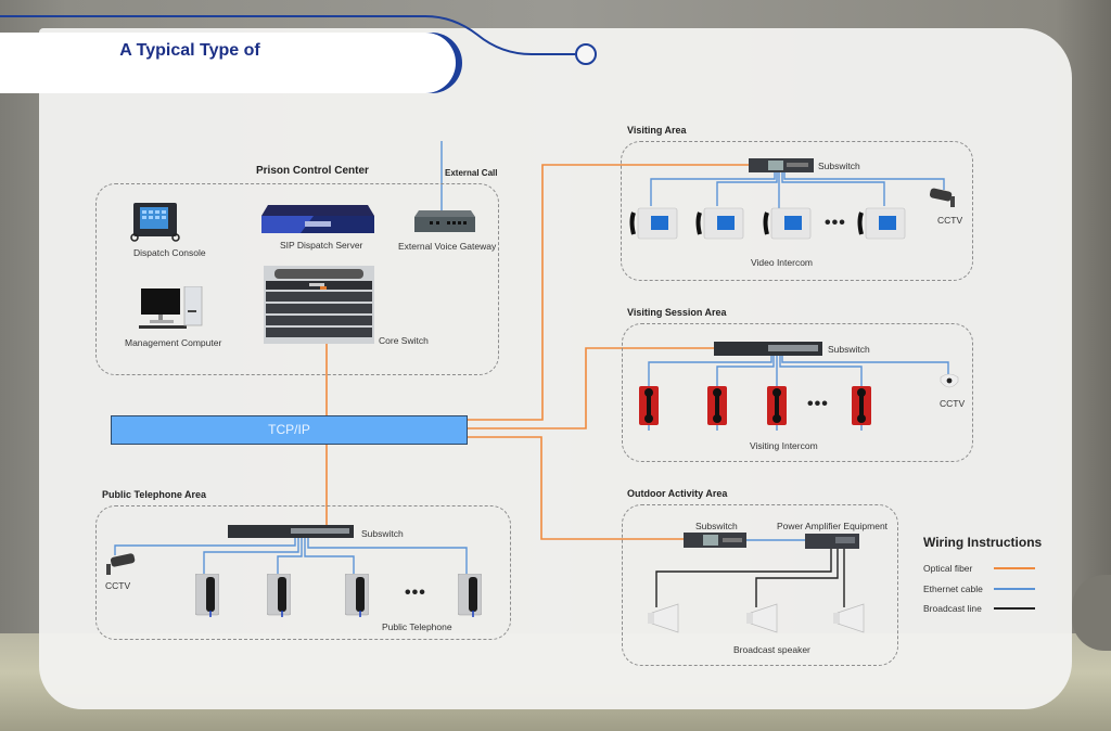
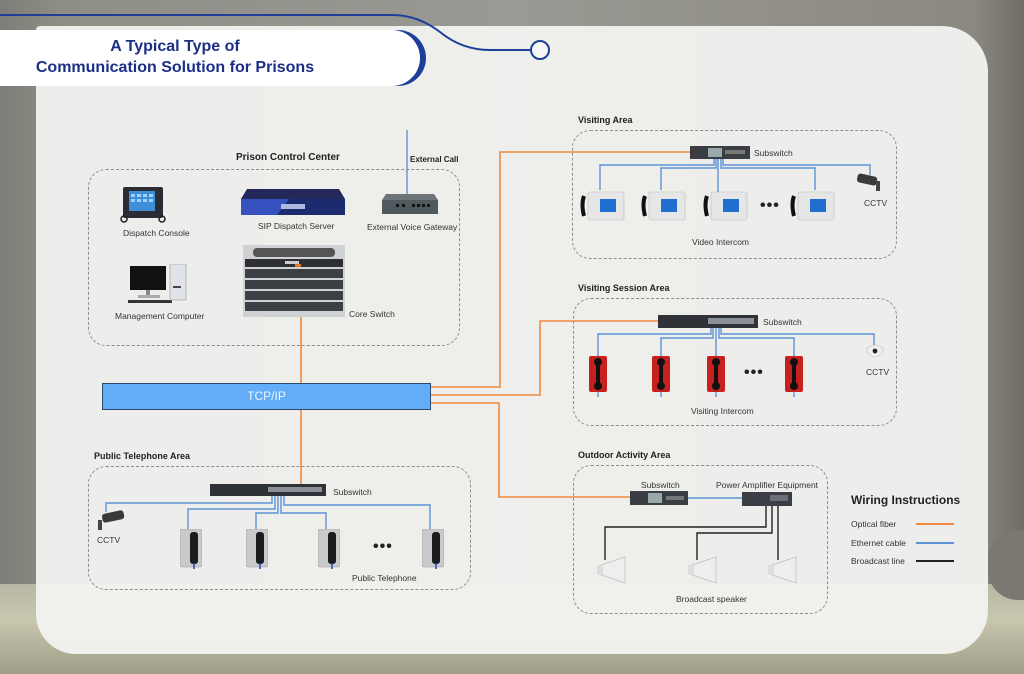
  A Typical Type of
+ Communication Solution for Prisons
  Prison Control Center
  External Call
  Visiting Area
  Visiting Session Area
  Outdoor Activity Area
  Public Telephone Area
  TCP/IP
  Dispatch Console
  SIP Dispatch Server
  External Voice Gateway
  Management Computer
  Core Switch
  Subswitch
  •••
  Video Intercom
  CCTV
  Subswitch
  •••
  Visiting Intercom
  CCTV
  Subswitch
  Power Amplifier Equipment
  Broadcast speaker
  Subswitch
  CCTV
  •••
  Public Telephone
  Wiring Instructions
  Optical fiber
  Ethernet cable
  Broadcast line
